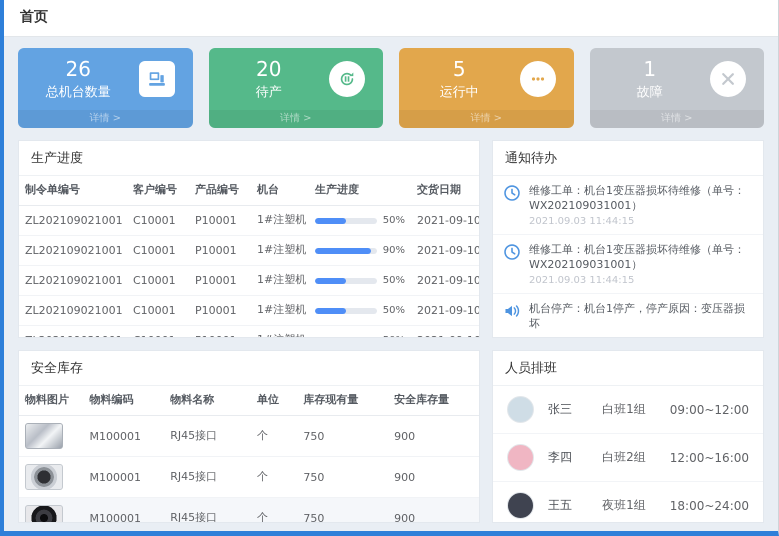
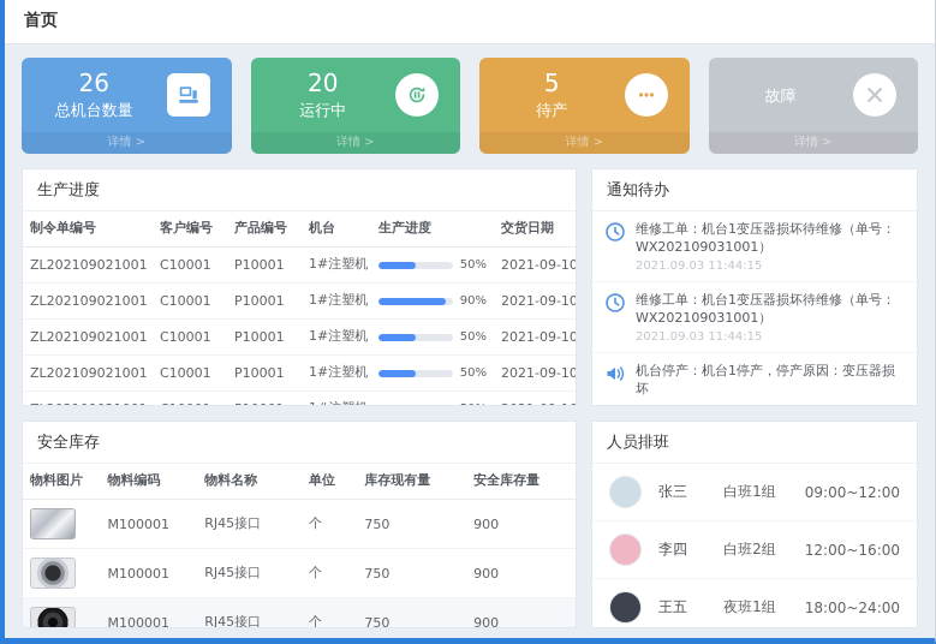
  首页
  26
  总机台数量
  详情 >
  20
- 待产
+ 运行中
  详情 >
  5
- 运行中
+ 待产
  详情 >
- 1
  故障
  详情 >
  生产进度
  制令单编号	客户编号	产品编号	机台	生产进度	交货日期
  ZL202109021001	C10001	P10001	1#注塑机	50%	2021-09-10
  ZL202109021001	C10001	P10001	1#注塑机	90%	2021-09-10
  ZL202109021001	C10001	P10001	1#注塑机	50%	2021-09-10
  ZL202109021001	C10001	P10001	1#注塑机	50%	2021-09-10
  安全库存
  物料图片	物料编码	物料名称	单位	库存现有量	安全库存量
  	M100001	RJ45接口	个	750	900
  	M100001	RJ45接口	个	750	900
  	M100001	RJ45接口	个	750	900
  通知待办
  维修工单：机台1变压器损坏待维修（单号：WX202109031001）
  2021.09.03 11:44:15
  维修工单：机台1变压器损坏待维修（单号：WX202109031001）
  2021.09.03 11:44:15
  机台停产：机台1停产，停产原因：变压器损坏
  人员排班
  张三
  白班1组
  09:00~12:00
  李四
  白班2组
  12:00~16:00
  王五
  夜班1组
  18:00~24:00
